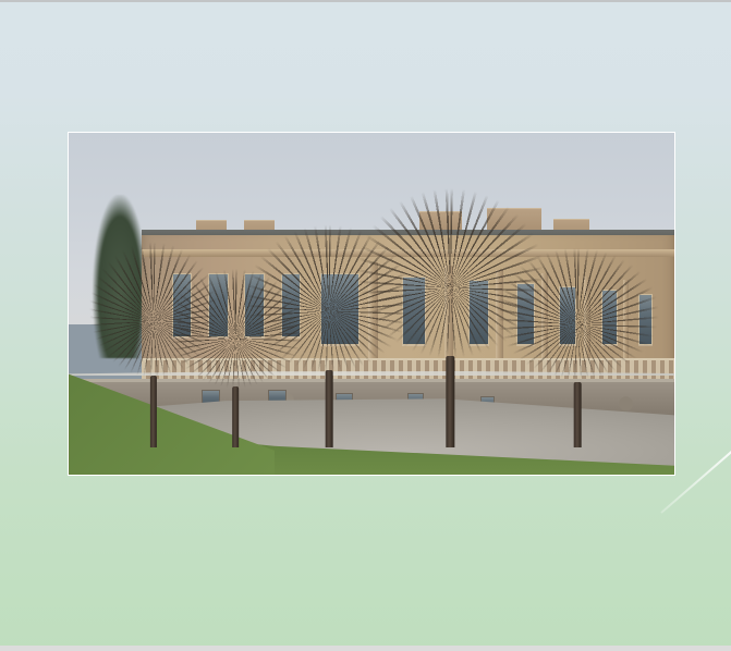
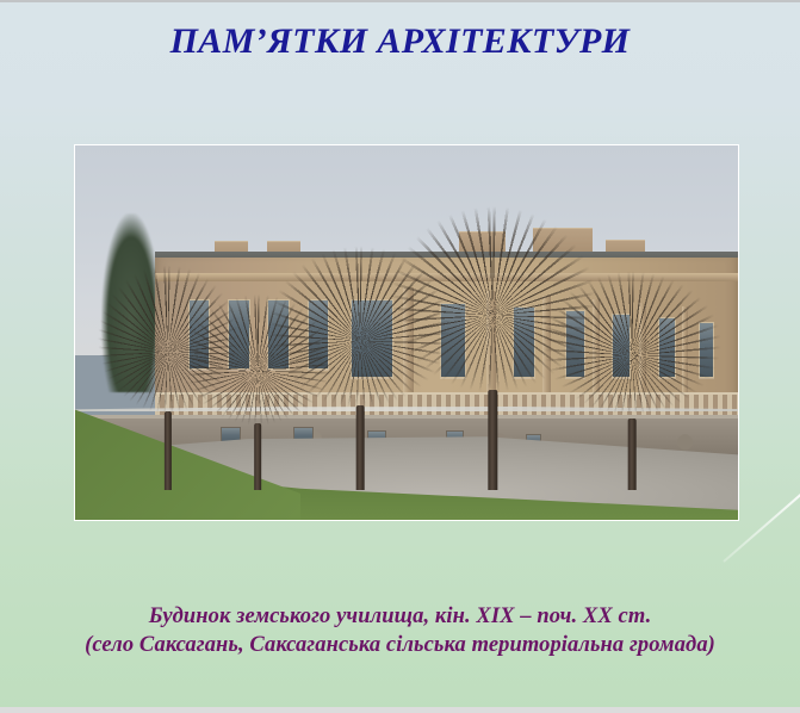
+ ПАМ’ЯТКИ АРХІТЕКТУРИ
+ Будинок земського училища, кін. XIX – поч. XX ст.
+ (село Саксагань, Саксаганська сільська територіальна громада)
